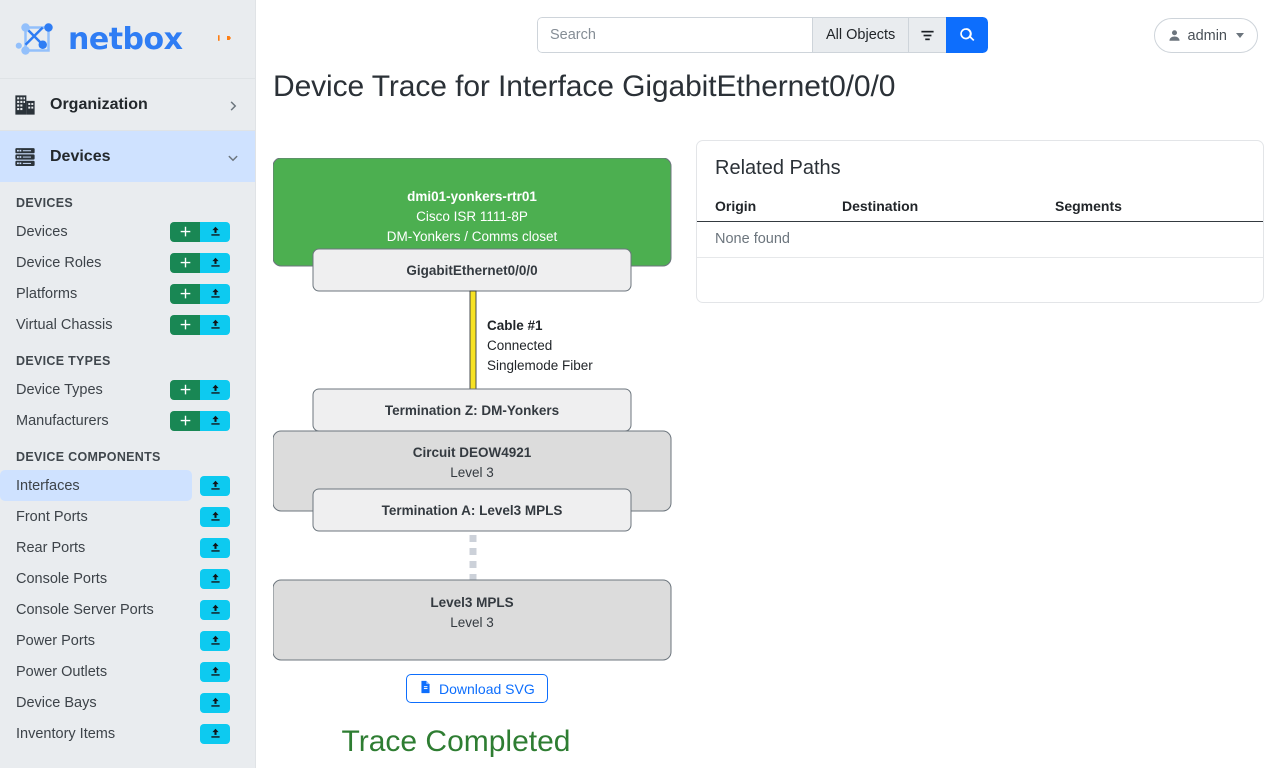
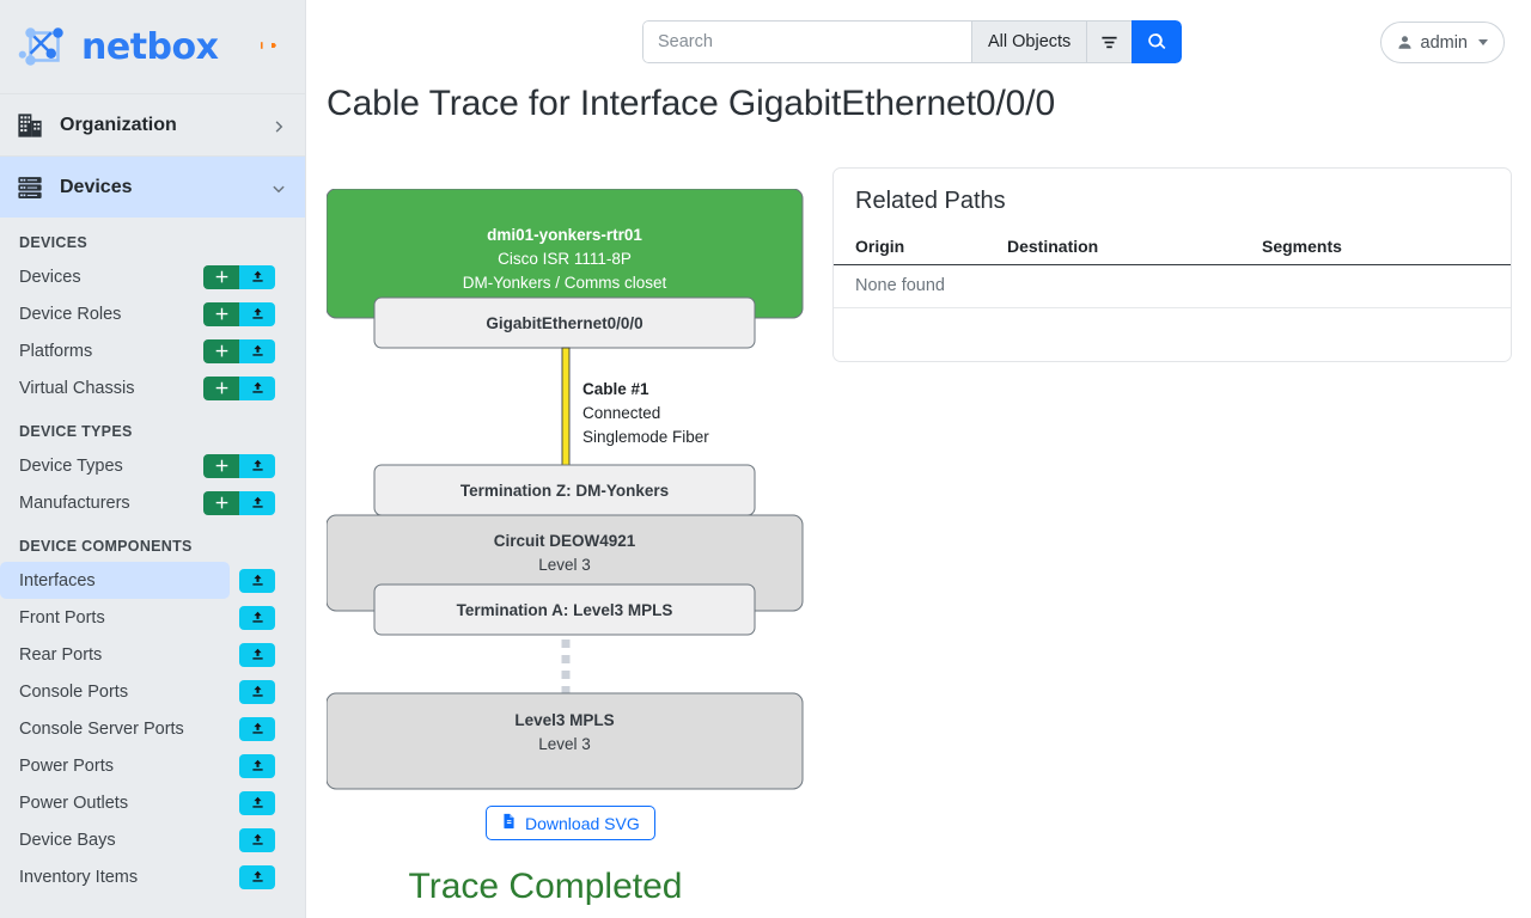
  netbox
  Organization
  Devices
  DEVICES
  Devices
  Device Roles
  Platforms
  Virtual Chassis
  DEVICE TYPES
  Device Types
  Manufacturers
  DEVICE COMPONENTS
  Interfaces
  Front Ports
  Rear Ports
  Console Ports
  Console Server Ports
  Power Ports
  Power Outlets
  Device Bays
  Inventory Items
  Search
  All Objects
  admin
- Device Trace for Interface GigabitEthernet0/0/0
+ Cable Trace for Interface GigabitEthernet0/0/0
  dmi01-yonkers-rtr01
  Cisco ISR 1111-8P
  DM-Yonkers / Comms closet
  GigabitEthernet0/0/0
  Cable #1
  Connected
  Singlemode Fiber
  Circuit DEOW4921
  Level 3
  Termination Z: DM-Yonkers
  Termination A: Level3 MPLS
  Level3 MPLS
  Level 3
  Download SVG
  Trace Completed
  Related Paths
  Origin	Destination	Segments
  None found
